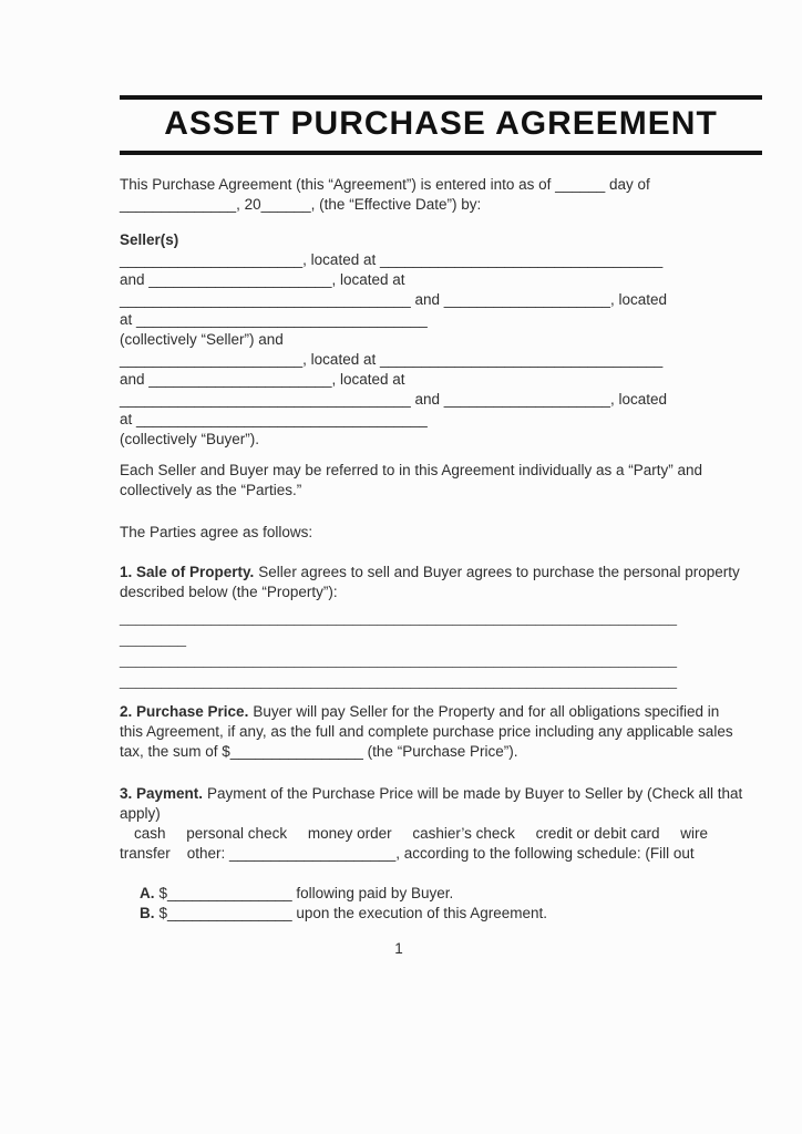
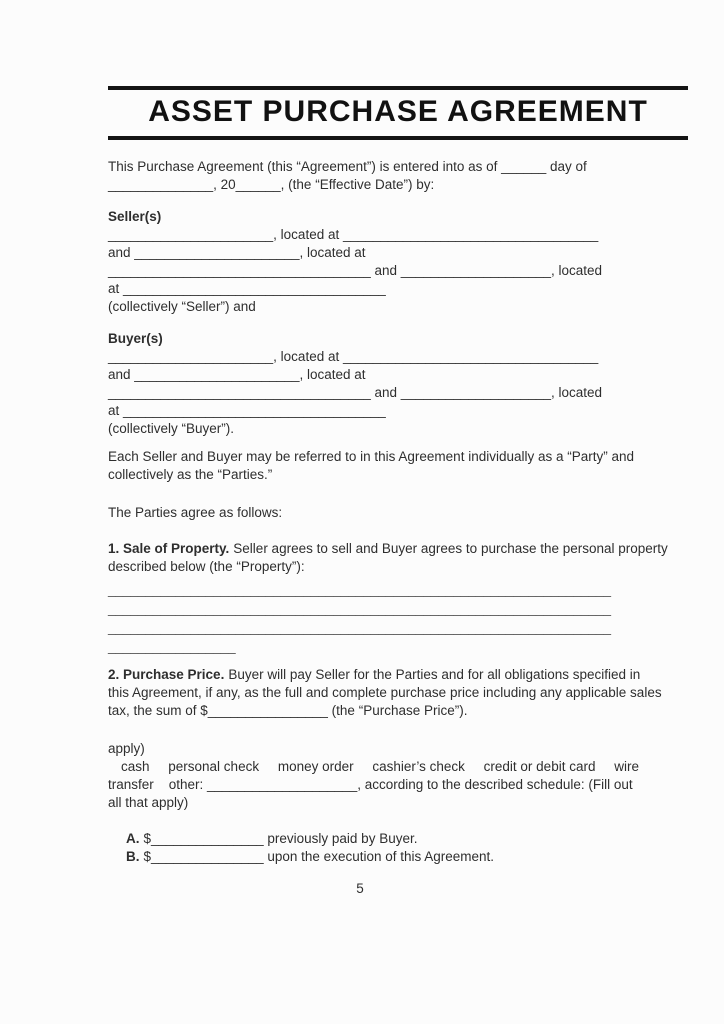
  ASSET PURCHASE AGREEMENT
  This Purchase Agreement (this “Agreement”) is entered into as of ______ day of
  ______________, 20______, (the “Effective Date”) by:
  Seller(s)
  ______________________, located at __________________________________
  and ______________________, located at
  ___________________________________ and ____________________, located
  at ___________________________________
  (collectively “Seller”) and
+ Buyer(s)
  ______________________, located at __________________________________
  and ______________________, located at
  ___________________________________ and ____________________, located
  at ___________________________________
  (collectively “Buyer”).
  Each Seller and Buyer may be referred to in this Agreement individually as a “Party” and
  collectively as the “Parties.”
  The Parties agree as follows:
  1. Sale of Property. Seller agrees to sell and Buyer agrees to purchase the personal property
  described below (the “Property”):
  ___________________________________________________________________
- ________
  ___________________________________________________________________
  ___________________________________________________________________
+ _________________
- 2. Purchase Price. Buyer will pay Seller for the Property and for all obligations specified in
+ 2. Purchase Price. Buyer will pay Seller for the Parties and for all obligations specified in
  this Agreement, if any, as the full and complete purchase price including any applicable sales
  tax, the sum of $________________ (the “Purchase Price”).
- 3. Payment. Payment of the Purchase Price will be made by Buyer to Seller by (Check all that
  apply)
  cash personal check money order cashier’s check credit or debit card wire
- transfer other: ____________________, according to the following schedule: (Fill out
+ transfer other: ____________________, according to the described schedule: (Fill out
+ all that apply)
- A. $_______________ following paid by Buyer.
+ A. $_______________ previously paid by Buyer.
  B. $_______________ upon the execution of this Agreement.
- 1
+ 5
